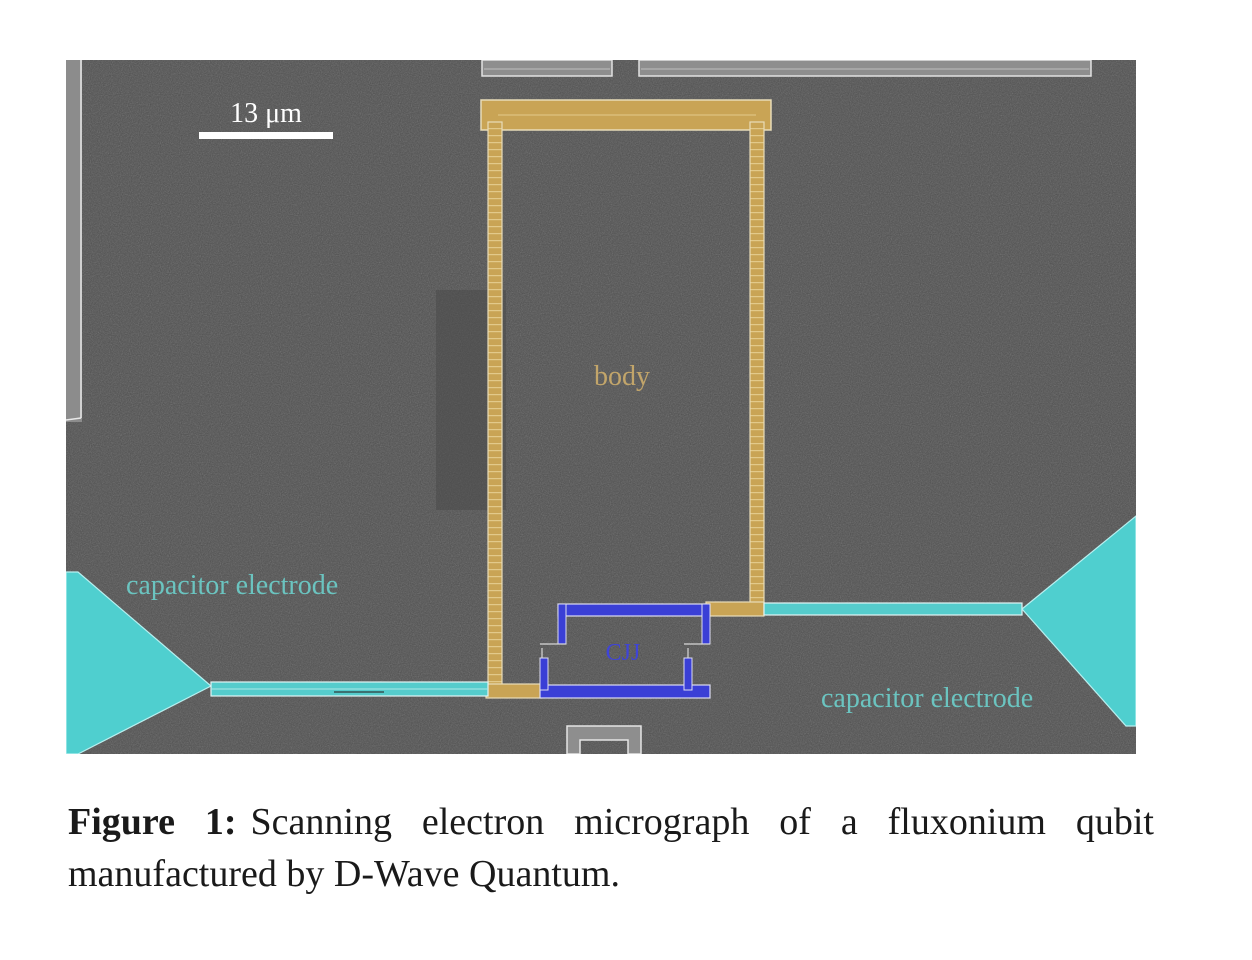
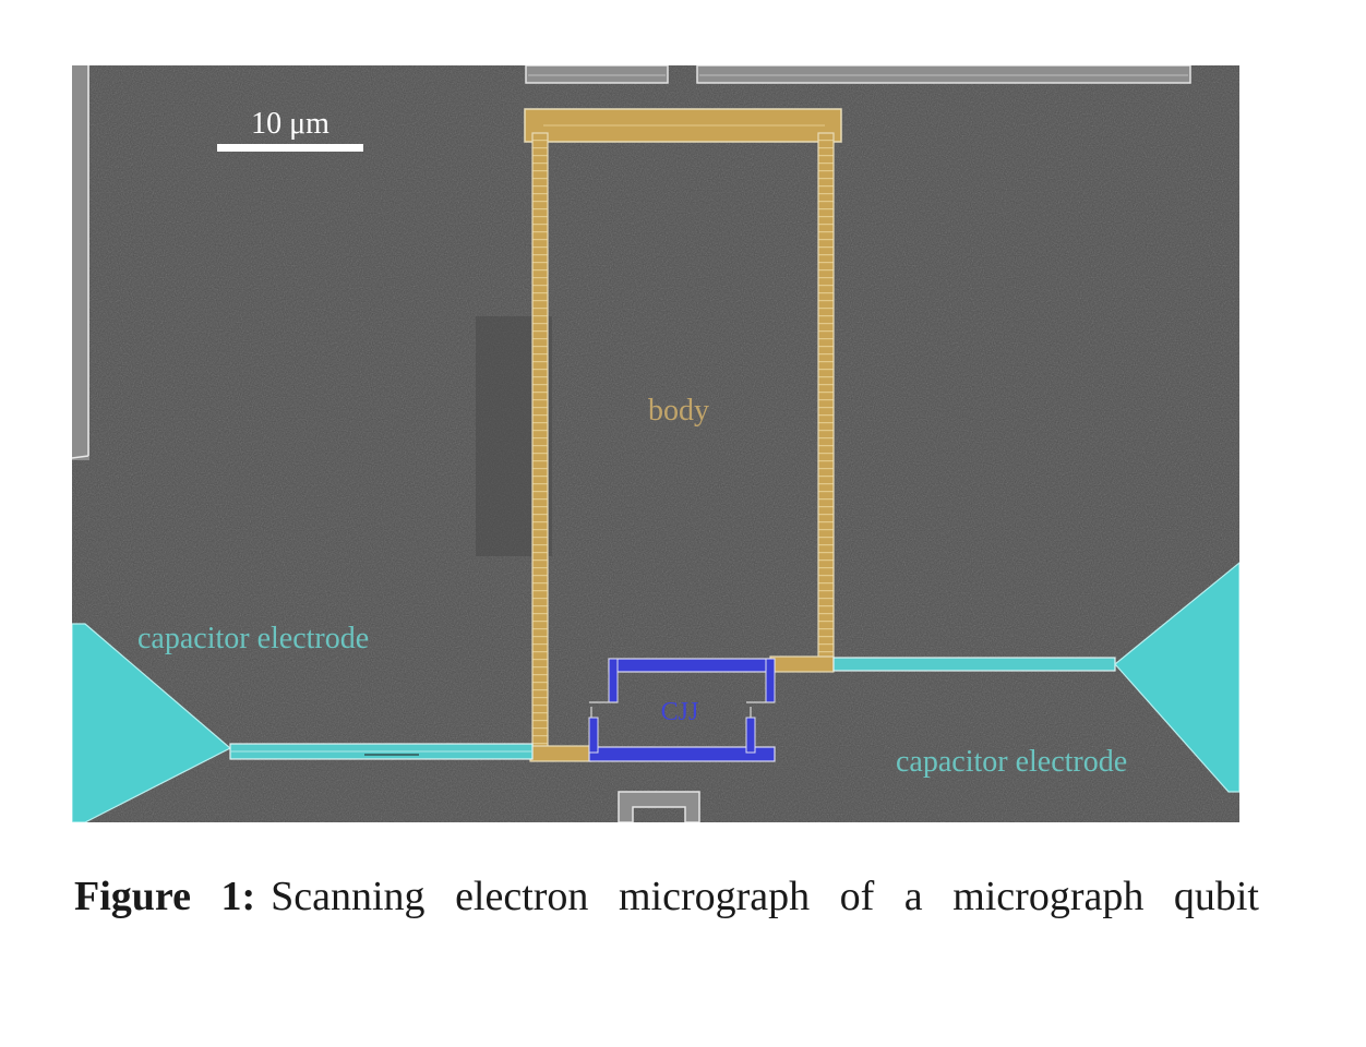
- 13 μm
+ 10 μm
  body
  CJJ
  capacitor electrode
  capacitor electrode
- Figure 1: Scanning electron micrograph of a fluxonium qubit
+ Figure 1: Scanning electron micrograph of a micrograph qubit
- manufactured by D-Wave Quantum.
